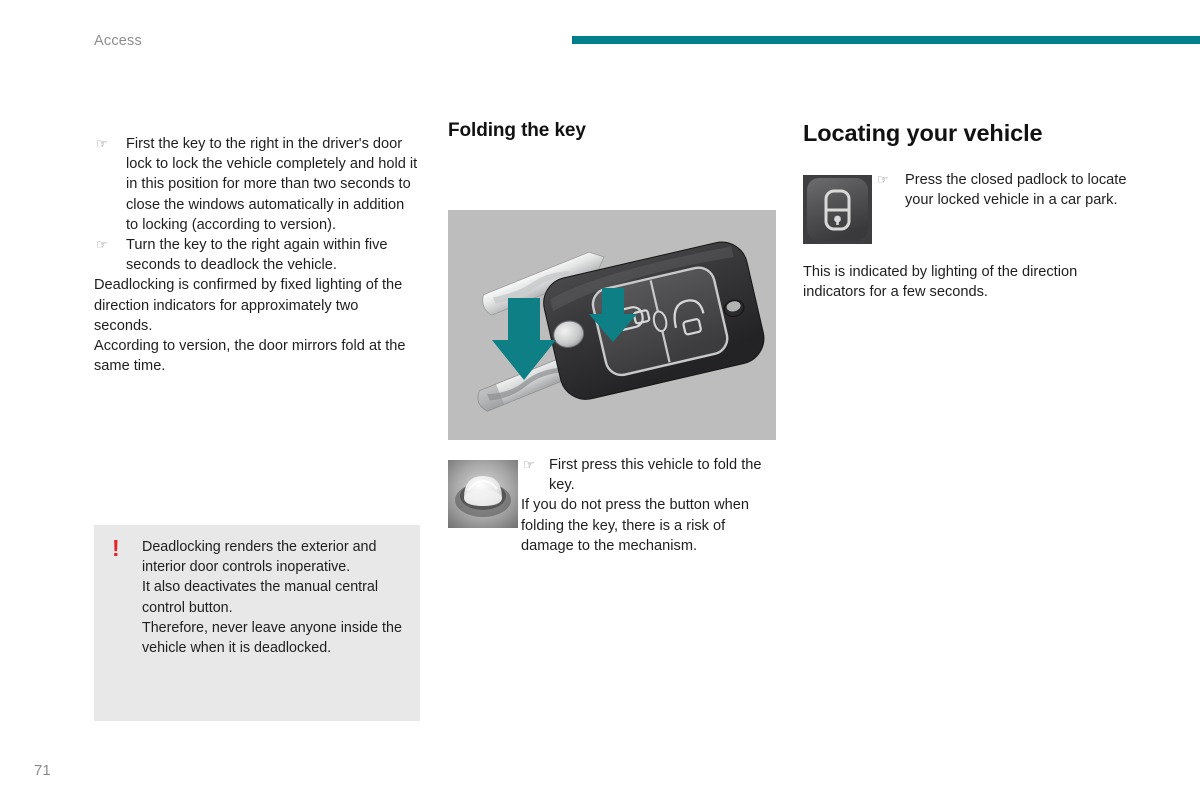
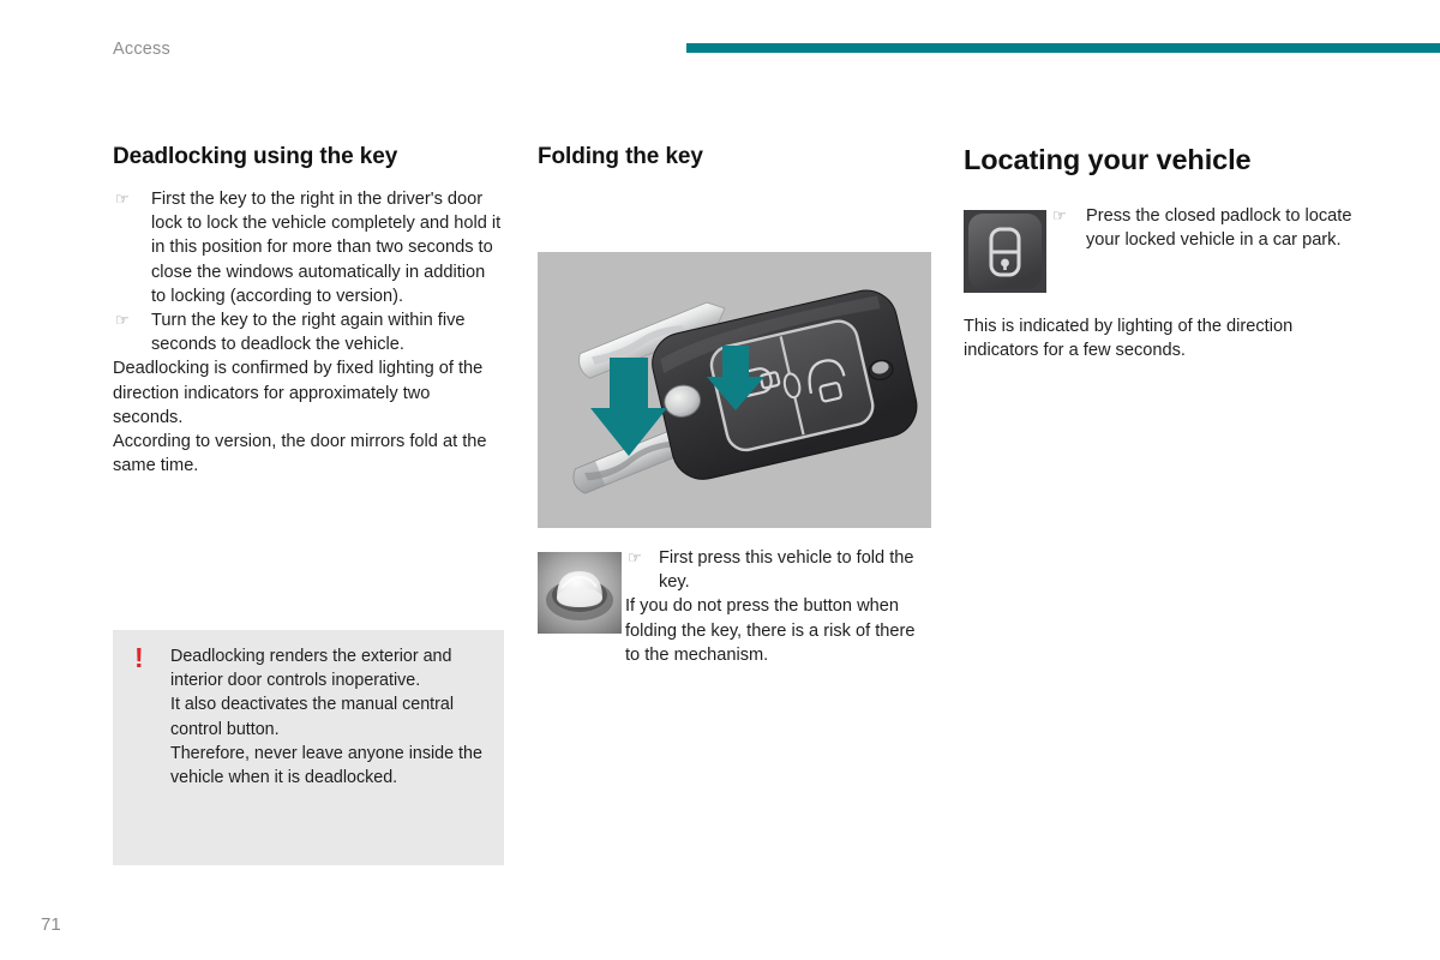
  Access
+ Deadlocking using the key
  ☞
  First the key to the right in the driver's door lock to lock the vehicle completely and hold it in this position for more than two seconds to close the windows automatically in addition to locking (according to version).
  ☞
  Turn the key to the right again within five seconds to deadlock the vehicle.
  Deadlocking is confirmed by fixed lighting of the direction indicators for approximately two seconds.
  According to version, the door mirrors fold at the same time.
  !
  Deadlocking renders the exterior and interior door controls inoperative.
  It also deactivates the manual central control button.
  Therefore, never leave anyone inside the vehicle when it is deadlocked.
  Folding the key
  ☞
  First press this vehicle to fold the key.
- If you do not press the button when folding the key, there is a risk of damage to the mechanism.
+ If you do not press the button when folding the key, there is a risk of there to the mechanism.
  Locating your vehicle
  ☞
  Press the closed padlock to locate your locked vehicle in a car park.
  This is indicated by lighting of the direction indicators for a few seconds.
  71
